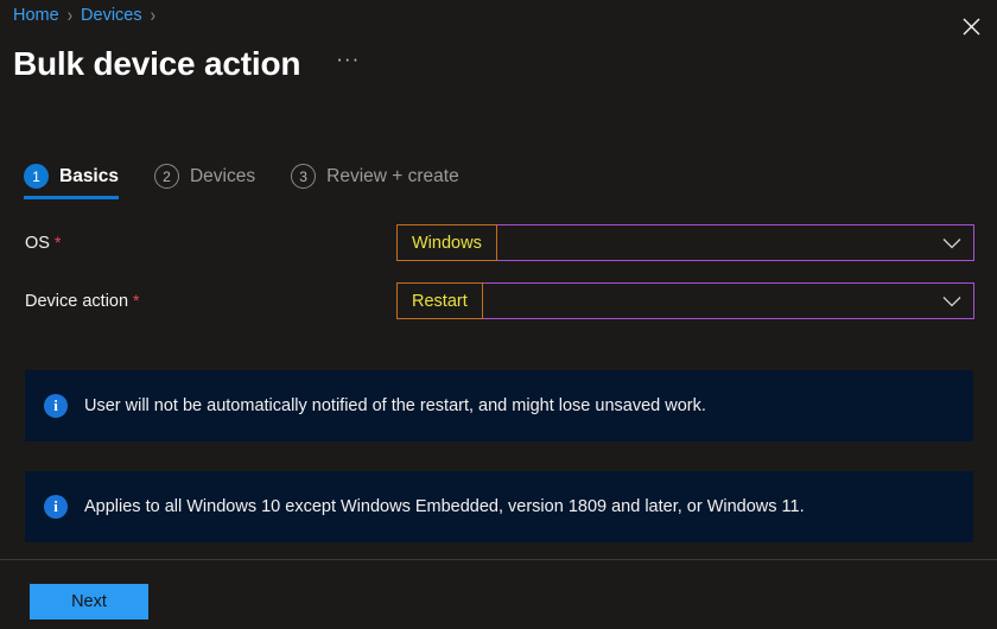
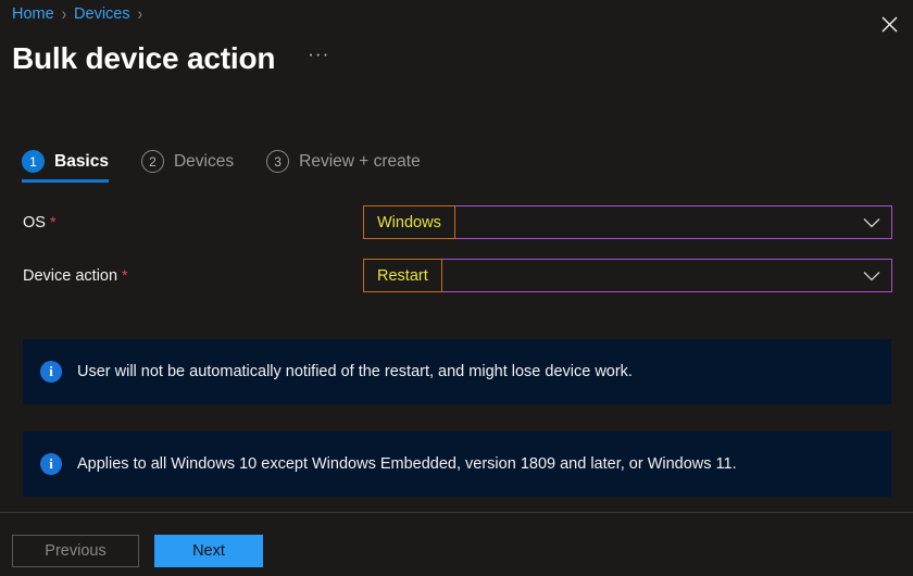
  Home
  ›
  Devices
  ›
  Bulk device action
  ···
  1
  Basics
  2
  Devices
  3
  Review + create
  OS *
  Windows
  Device action *
  Restart
  i
- User will not be automatically notified of the restart, and might lose unsaved work.
+ User will not be automatically notified of the restart, and might lose device work.
  i
  Applies to all Windows 10 except Windows Embedded, version 1809 and later, or Windows 11.
+ Previous
  Next
